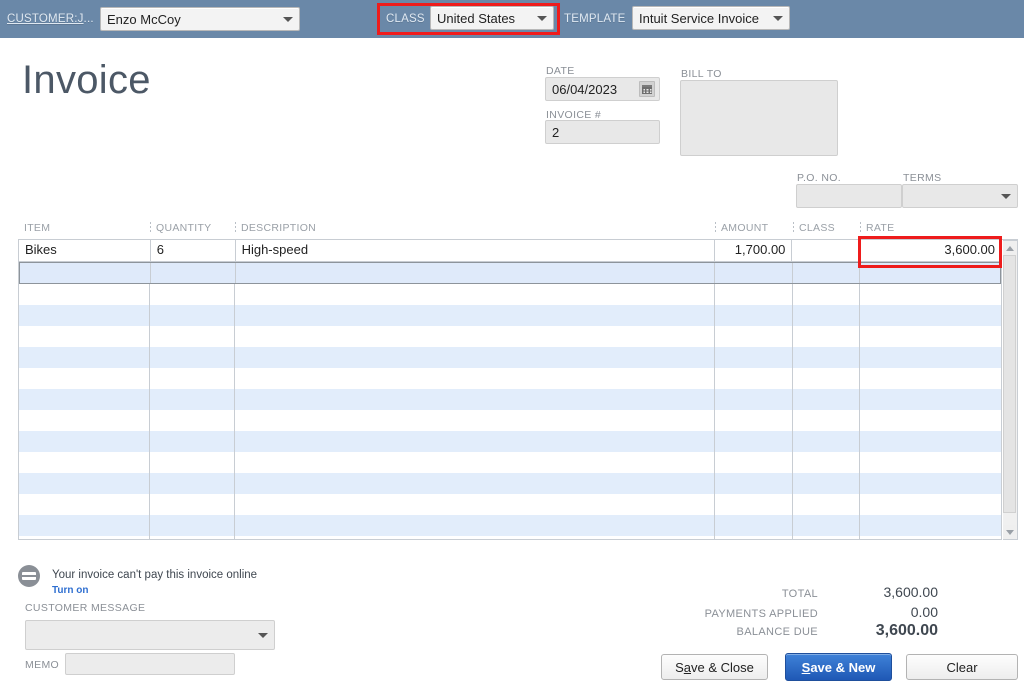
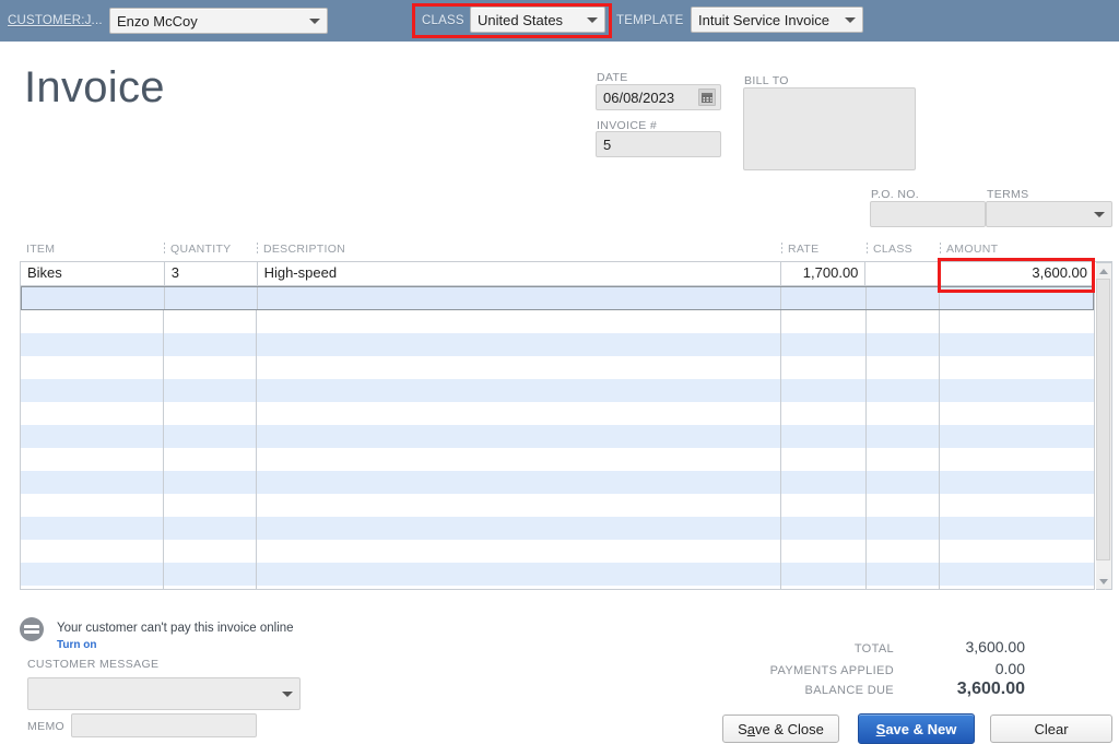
  CUSTOMER:J...
  Enzo McCoy
  CLASS
  United States
  TEMPLATE
  Intuit Service Invoice
  Invoice
  DATE
- 06/04/2023
+ 06/08/2023
  INVOICE #
- 2
+ 5
  BILL TO
  P.O. NO.
  TERMS
  ITEM
  QUANTITY
  DESCRIPTION
- AMOUNT
+ RATE
  CLASS
- RATE
+ AMOUNT
  Bikes
- 6
+ 3
  High-speed
  1,700.00
  3,600.00
- Your invoice can't pay this invoice online
+ Your customer can't pay this invoice online
  Turn on
  CUSTOMER MESSAGE
  MEMO
  TOTAL
  3,600.00
  PAYMENTS APPLIED
  0.00
  BALANCE DUE
  3,600.00
  Save & Close
  Save & New
  Clear
